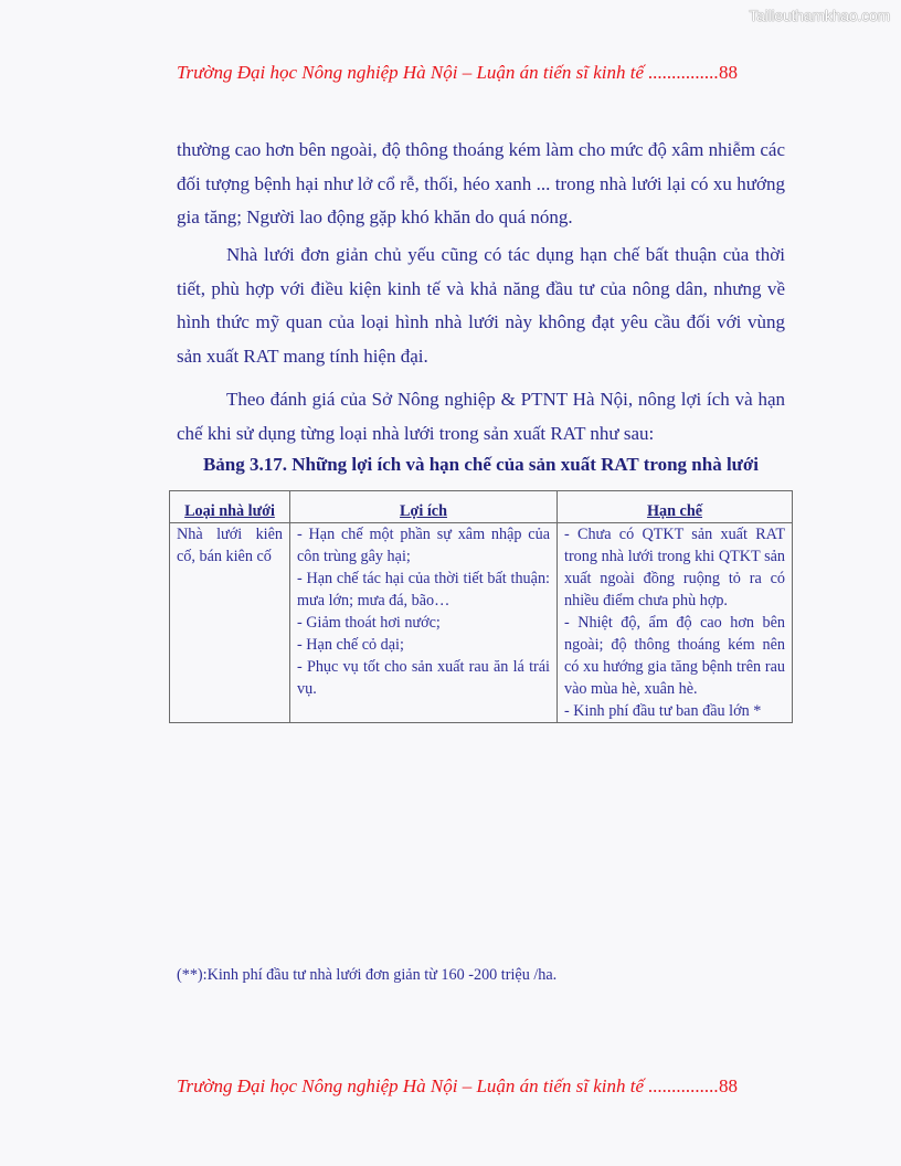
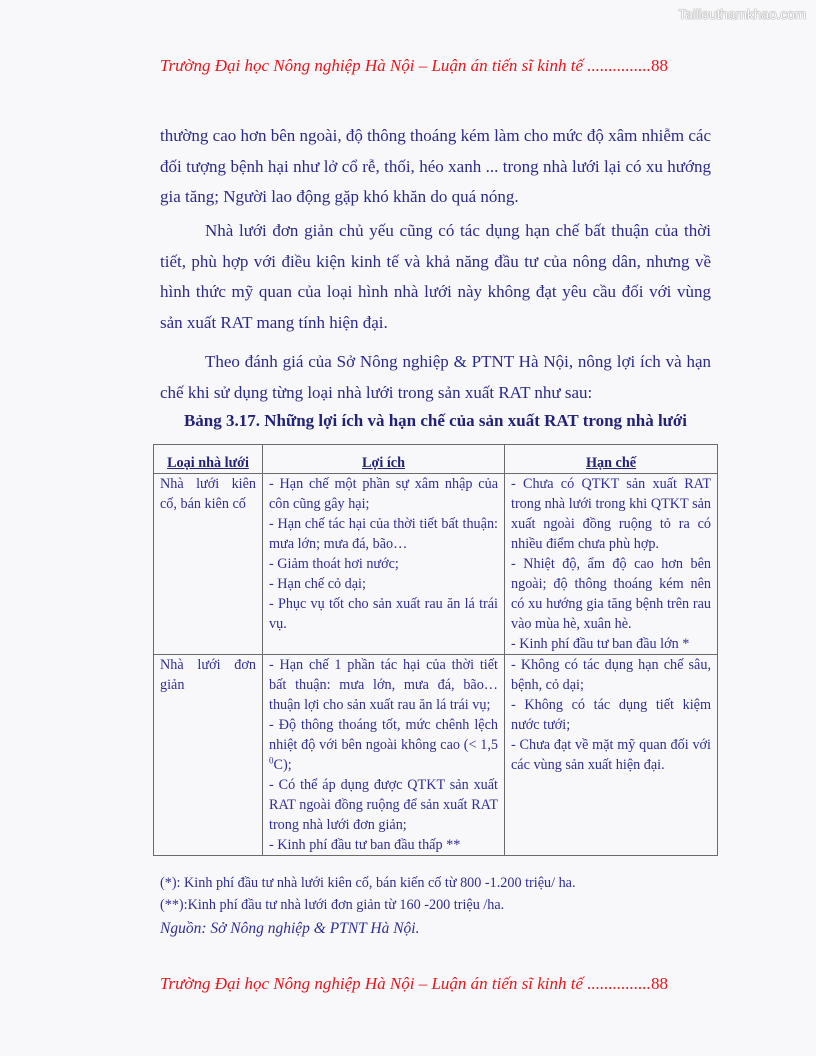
  Tailieuthamkhao.com
  Trường Đại học Nông nghiệp Hà Nội – Luận án tiến sĩ kinh tế ...............88
  thường cao hơn bên ngoài, độ thông thoáng kém làm cho mức độ xâm nhiễm các đối tượng bệnh hại như lở cổ rễ, thối, héo xanh ... trong nhà lưới lại có xu hướng gia tăng; Người lao động gặp khó khăn do quá nóng.
  Nhà lưới đơn giản chủ yếu cũng có tác dụng hạn chế bất thuận của thời tiết, phù hợp với điều kiện kinh tế và khả năng đầu tư của nông dân, nhưng về hình thức mỹ quan của loại hình nhà lưới này không đạt yêu cầu đối với vùng sản xuất RAT mang tính hiện đại.
  Theo đánh giá của Sở Nông nghiệp & PTNT Hà Nội, nông lợi ích và hạn chế khi sử dụng từng loại nhà lưới trong sản xuất RAT như sau:
  Bảng 3.17. Những lợi ích và hạn chế của sản xuất RAT trong nhà lưới
  Loại nhà lưới	Lợi ích	Hạn chế
- Nhà lưới kiên cố, bán kiên cố	- Hạn chế một phần sự xâm nhập của côn trùng gây hại; - Hạn chế tác hại của thời tiết bất thuận: mưa lớn; mưa đá, bão… - Giảm thoát hơi nước; - Hạn chế cỏ dại; - Phục vụ tốt cho sản xuất rau ăn lá trái vụ.	- Chưa có QTKT sản xuất RAT trong nhà lưới trong khi QTKT sản xuất ngoài đồng ruộng tỏ ra có nhiều điểm chưa phù hợp. - Nhiệt độ, ẩm độ cao hơn bên ngoài; độ thông thoáng kém nên có xu hướng gia tăng bệnh trên rau vào mùa hè, xuân hè. - Kinh phí đầu tư ban đầu lớn *
+ Nhà lưới kiên cố, bán kiên cố	- Hạn chế một phần sự xâm nhập của côn cũng gây hại; - Hạn chế tác hại của thời tiết bất thuận: mưa lớn; mưa đá, bão… - Giảm thoát hơi nước; - Hạn chế cỏ dại; - Phục vụ tốt cho sản xuất rau ăn lá trái vụ.	- Chưa có QTKT sản xuất RAT trong nhà lưới trong khi QTKT sản xuất ngoài đồng ruộng tỏ ra có nhiều điểm chưa phù hợp. - Nhiệt độ, ẩm độ cao hơn bên ngoài; độ thông thoáng kém nên có xu hướng gia tăng bệnh trên rau vào mùa hè, xuân hè. - Kinh phí đầu tư ban đầu lớn *
+ Nhà lưới đơn giản	- Hạn chế 1 phần tác hại của thời tiết bất thuận: mưa lớn, mưa đá, bão…thuận lợi cho sản xuất rau ăn lá trái vụ; - Độ thông thoáng tốt, mức chênh lệch nhiệt độ với bên ngoài không cao (< 1,5 0C); - Có thể áp dụng được QTKT sản xuất RAT ngoài đồng ruộng để sản xuất RAT trong nhà lưới đơn giản; - Kinh phí đầu tư ban đầu thấp **	- Không có tác dụng hạn chế sâu, bệnh, cỏ dại; - Không có tác dụng tiết kiệm nước tưới; - Chưa đạt về mặt mỹ quan đối với các vùng sản xuất hiện đại.
+ (*): Kinh phí đầu tư nhà lưới kiên cố, bán kiến cố từ 800 -1.200 triệu/ ha.
  (**):Kinh phí đầu tư nhà lưới đơn giản từ 160 -200 triệu /ha.
+ Nguồn: Sở Nông nghiệp & PTNT Hà Nội.
  Trường Đại học Nông nghiệp Hà Nội – Luận án tiến sĩ kinh tế ...............88
